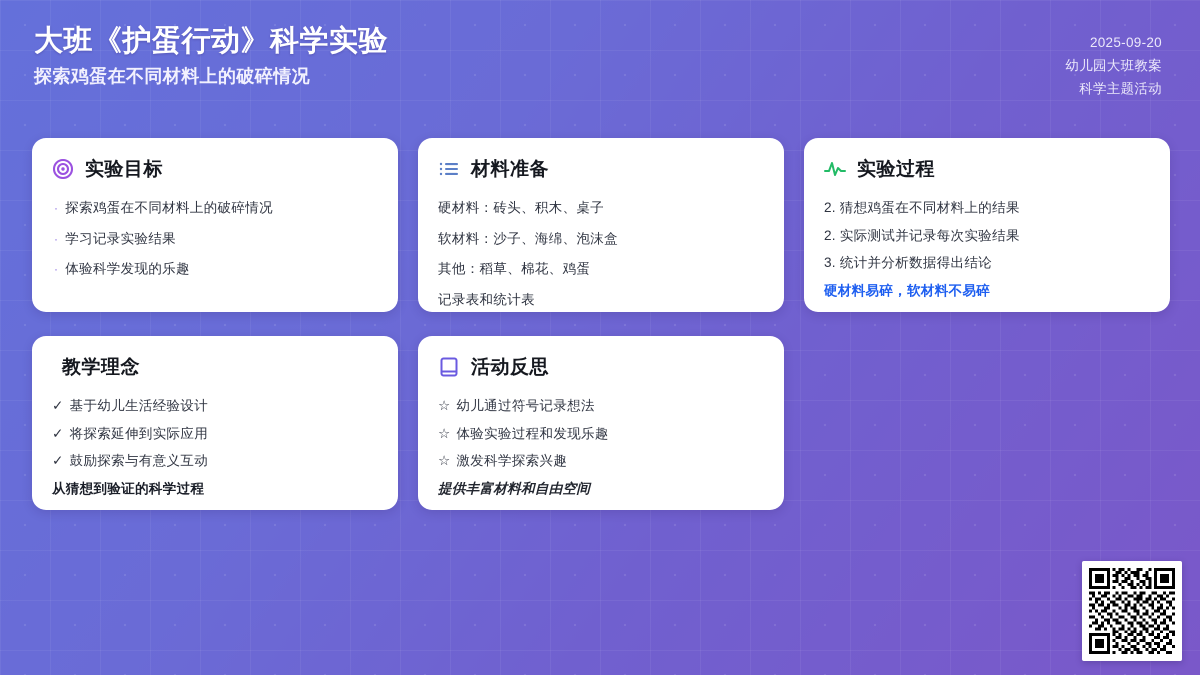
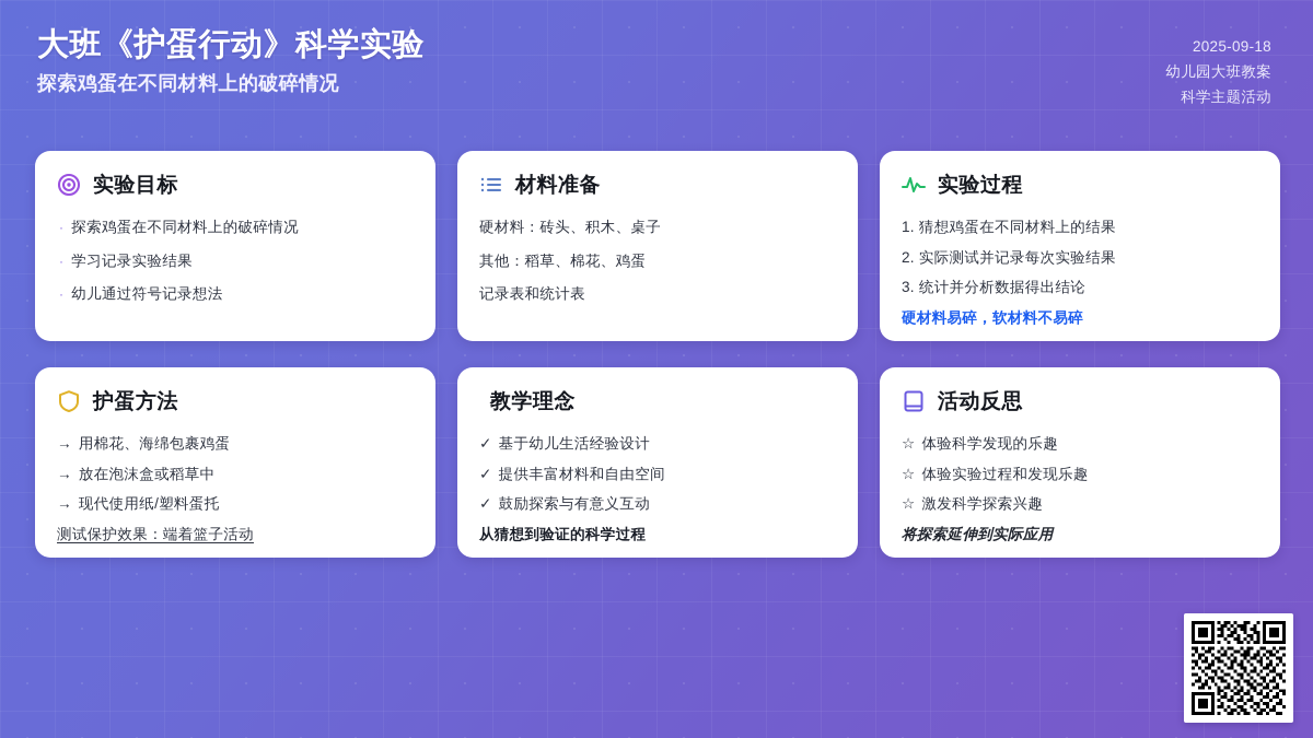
  大班《护蛋行动》科学实验
  探索鸡蛋在不同材料上的破碎情况
- 2025-09-20
+ 2025-09-18
  幼儿园大班教案
  科学主题活动
  实验目标
  · 探索鸡蛋在不同材料上的破碎情况
  · 学习记录实验结果
- · 体验科学发现的乐趣
+ · 幼儿通过符号记录想法
  材料准备
  硬材料：砖头、积木、桌子
- 软材料：沙子、海绵、泡沫盒
  其他：稻草、棉花、鸡蛋
  记录表和统计表
  实验过程
- 2. 猜想鸡蛋在不同材料上的结果
+ 1. 猜想鸡蛋在不同材料上的结果
  2. 实际测试并记录每次实验结果
  3. 统计并分析数据得出结论
  硬材料易碎，软材料不易碎
+ 护蛋方法
+ → 用棉花、海绵包裹鸡蛋
+ → 放在泡沫盒或稻草中
+ → 现代使用纸/塑料蛋托
+ 测试保护效果：端着篮子活动
  教学理念
  ✓ 基于幼儿生活经验设计
- ✓ 将探索延伸到实际应用
+ ✓ 提供丰富材料和自由空间
  ✓ 鼓励探索与有意义互动
  从猜想到验证的科学过程
  活动反思
- ☆ 幼儿通过符号记录想法
+ ☆ 体验科学发现的乐趣
  ☆ 体验实验过程和发现乐趣
  ☆ 激发科学探索兴趣
- 提供丰富材料和自由空间
+ 将探索延伸到实际应用
